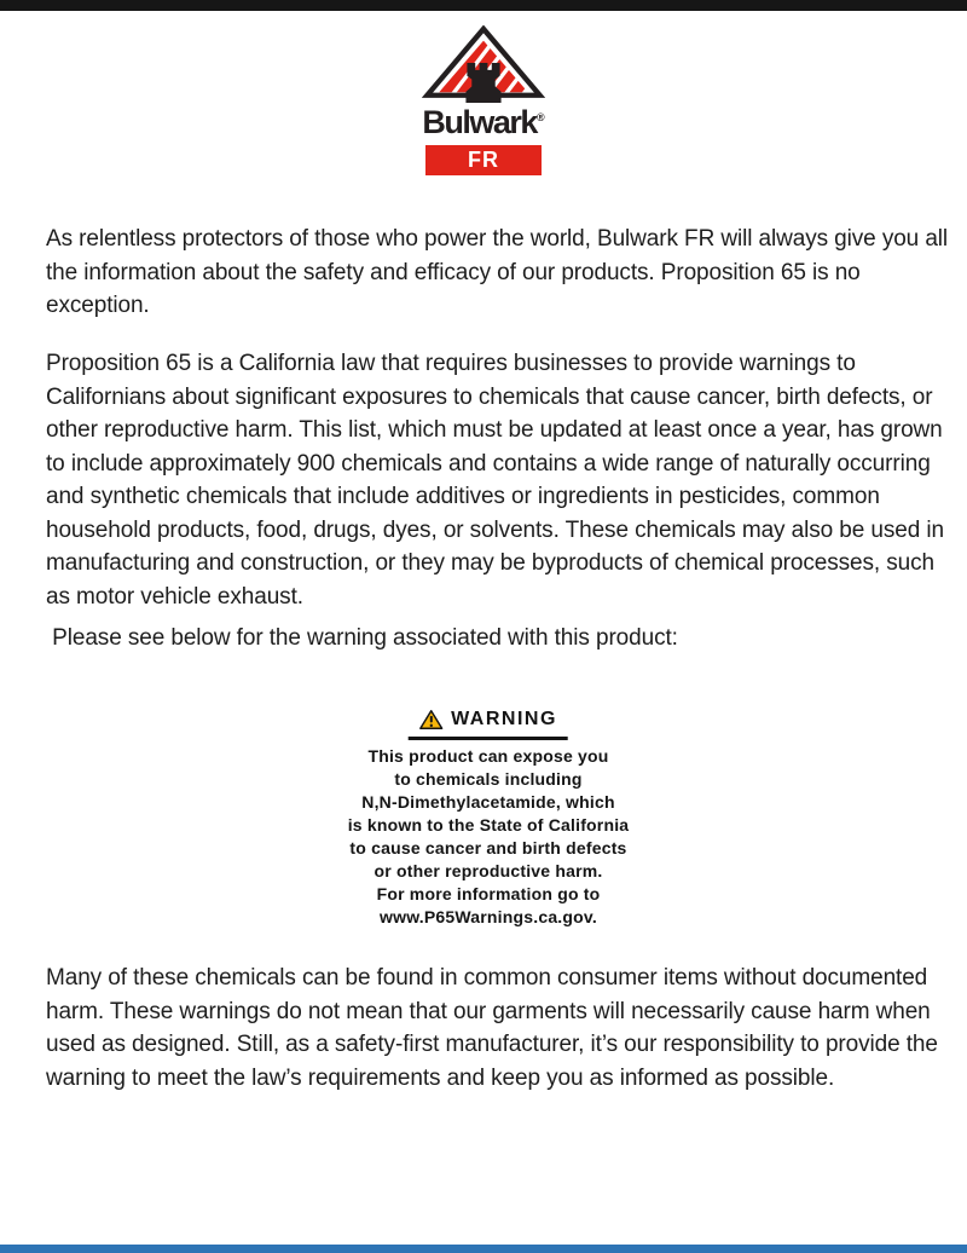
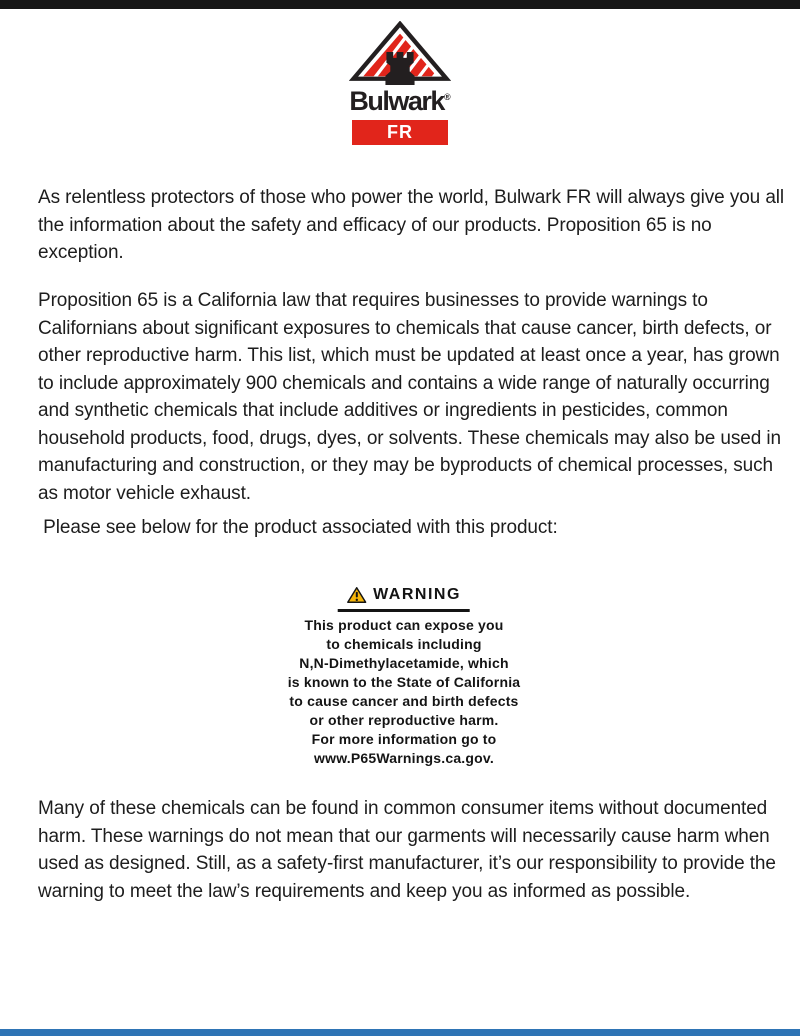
  Bulwark®
  FR
  As relentless protectors of those who power the world, Bulwark FR will always give you all
  the information about the safety and efficacy of our products. Proposition 65 is no
  exception.
  Proposition 65 is a California law that requires businesses to provide warnings to
  Californians about significant exposures to chemicals that cause cancer, birth defects, or
  other reproductive harm. This list, which must be updated at least once a year, has grown
  to include approximately 900 chemicals and contains a wide range of naturally occurring
  and synthetic chemicals that include additives or ingredients in pesticides, common
  household products, food, drugs, dyes, or solvents. These chemicals may also be used in
  manufacturing and construction, or they may be byproducts of chemical processes, such
  as motor vehicle exhaust.
- Please see below for the warning associated with this product:
+ Please see below for the product associated with this product:
  WARNING
  This product can expose you
  to chemicals including
  N,N-Dimethylacetamide, which
  is known to the State of California
  to cause cancer and birth defects
  or other reproductive harm.
  For more information go to
  www.P65Warnings.ca.gov.
  Many of these chemicals can be found in common consumer items without documented
  harm. These warnings do not mean that our garments will necessarily cause harm when
  used as designed. Still, as a safety-first manufacturer, it’s our responsibility to provide the
  warning to meet the law’s requirements and keep you as informed as possible.
